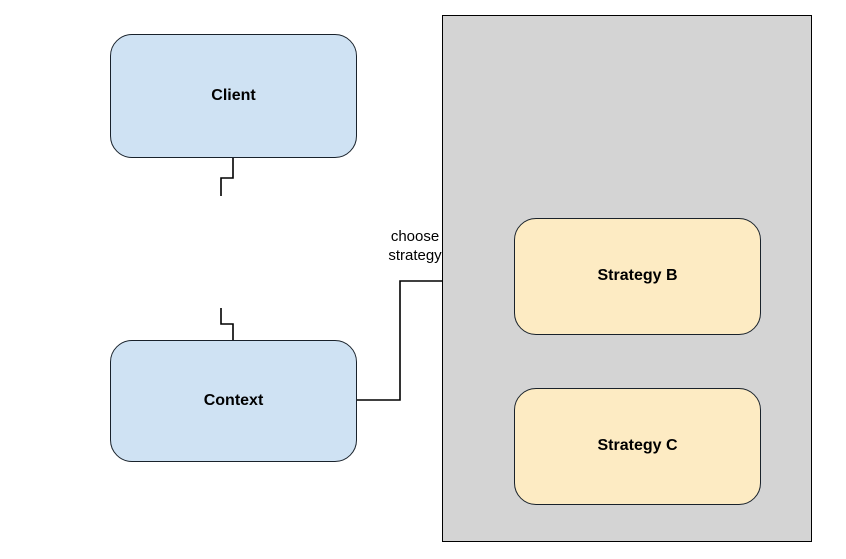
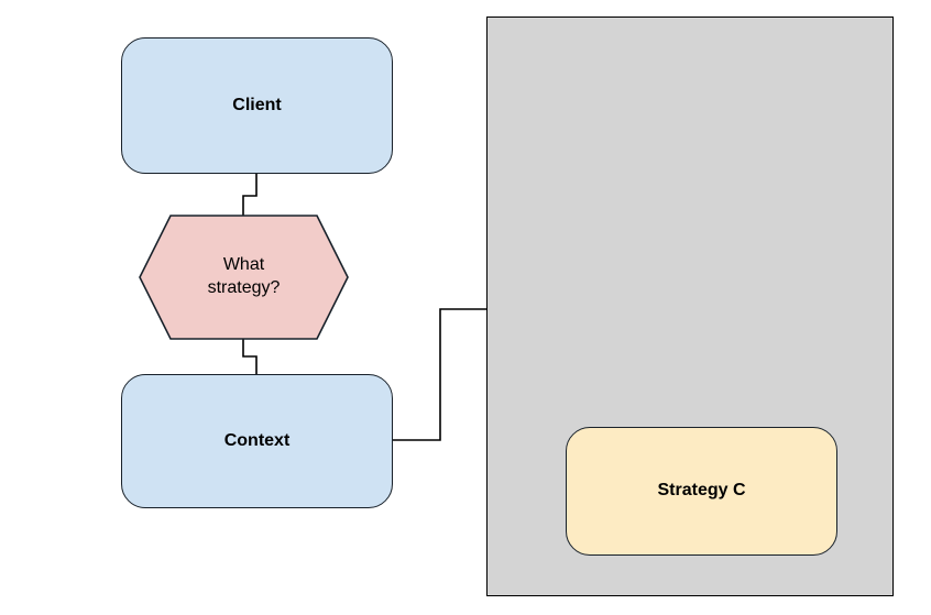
  Client
+ What
+ strategy?
  Context
- choose
- strategy
- Strategy B
  Strategy C
